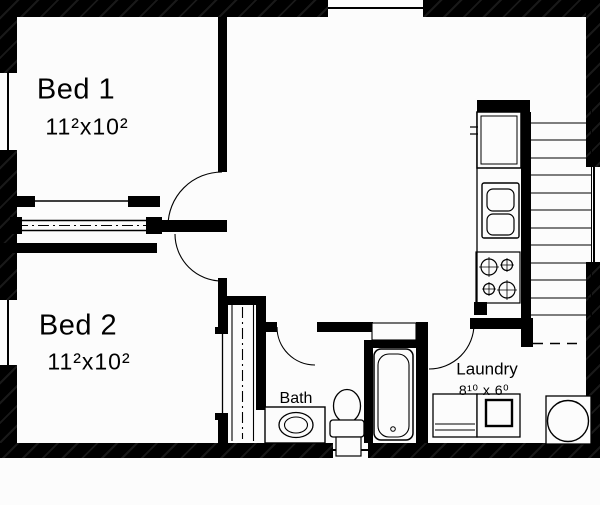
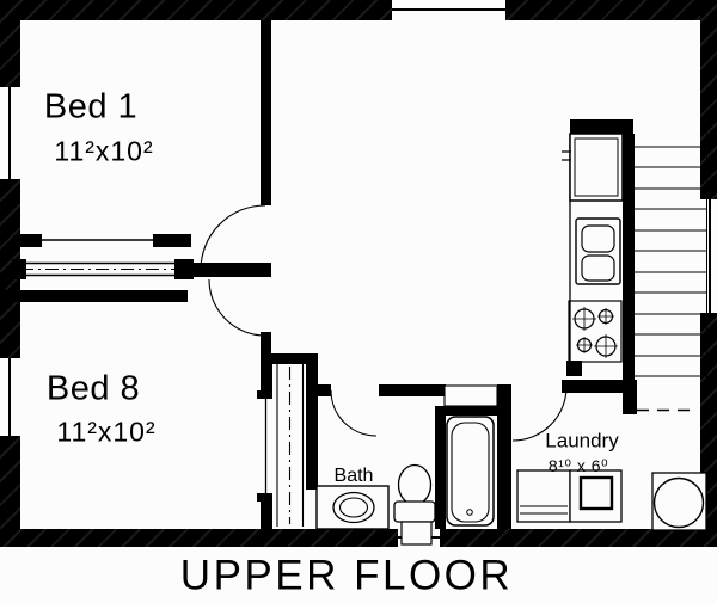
  Bed 1
  11²x10²
- Bed 2
+ Bed 8
  11²x10²
  Bath
  Laundry
  8¹⁰ x 6⁰
+ UPPER FLOOR
